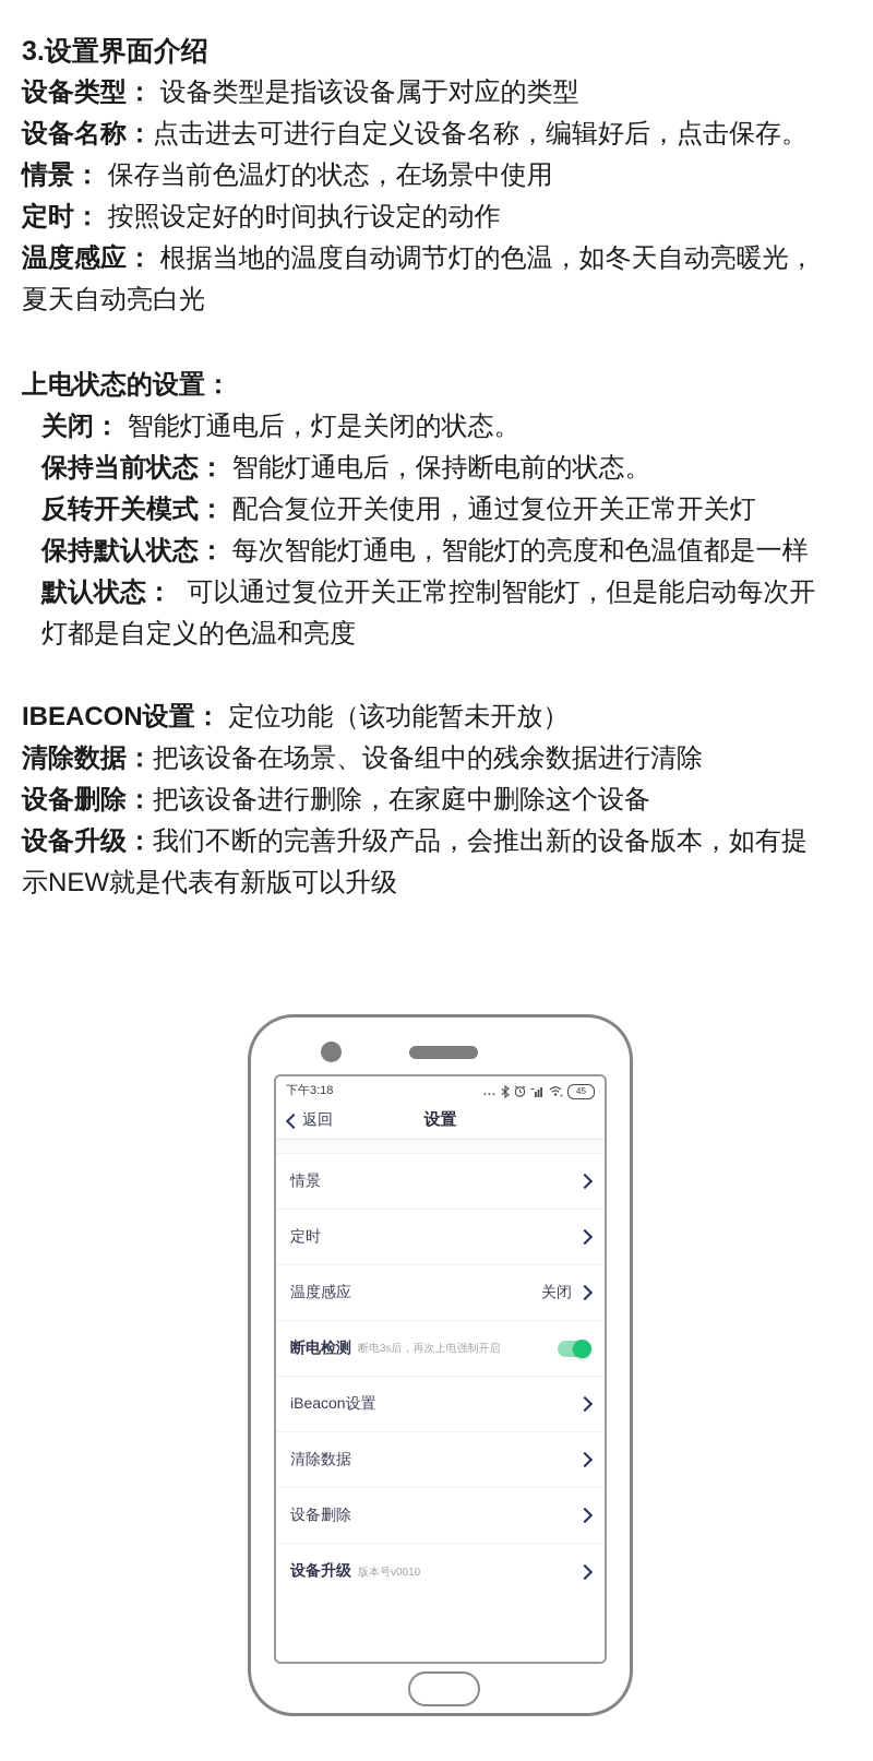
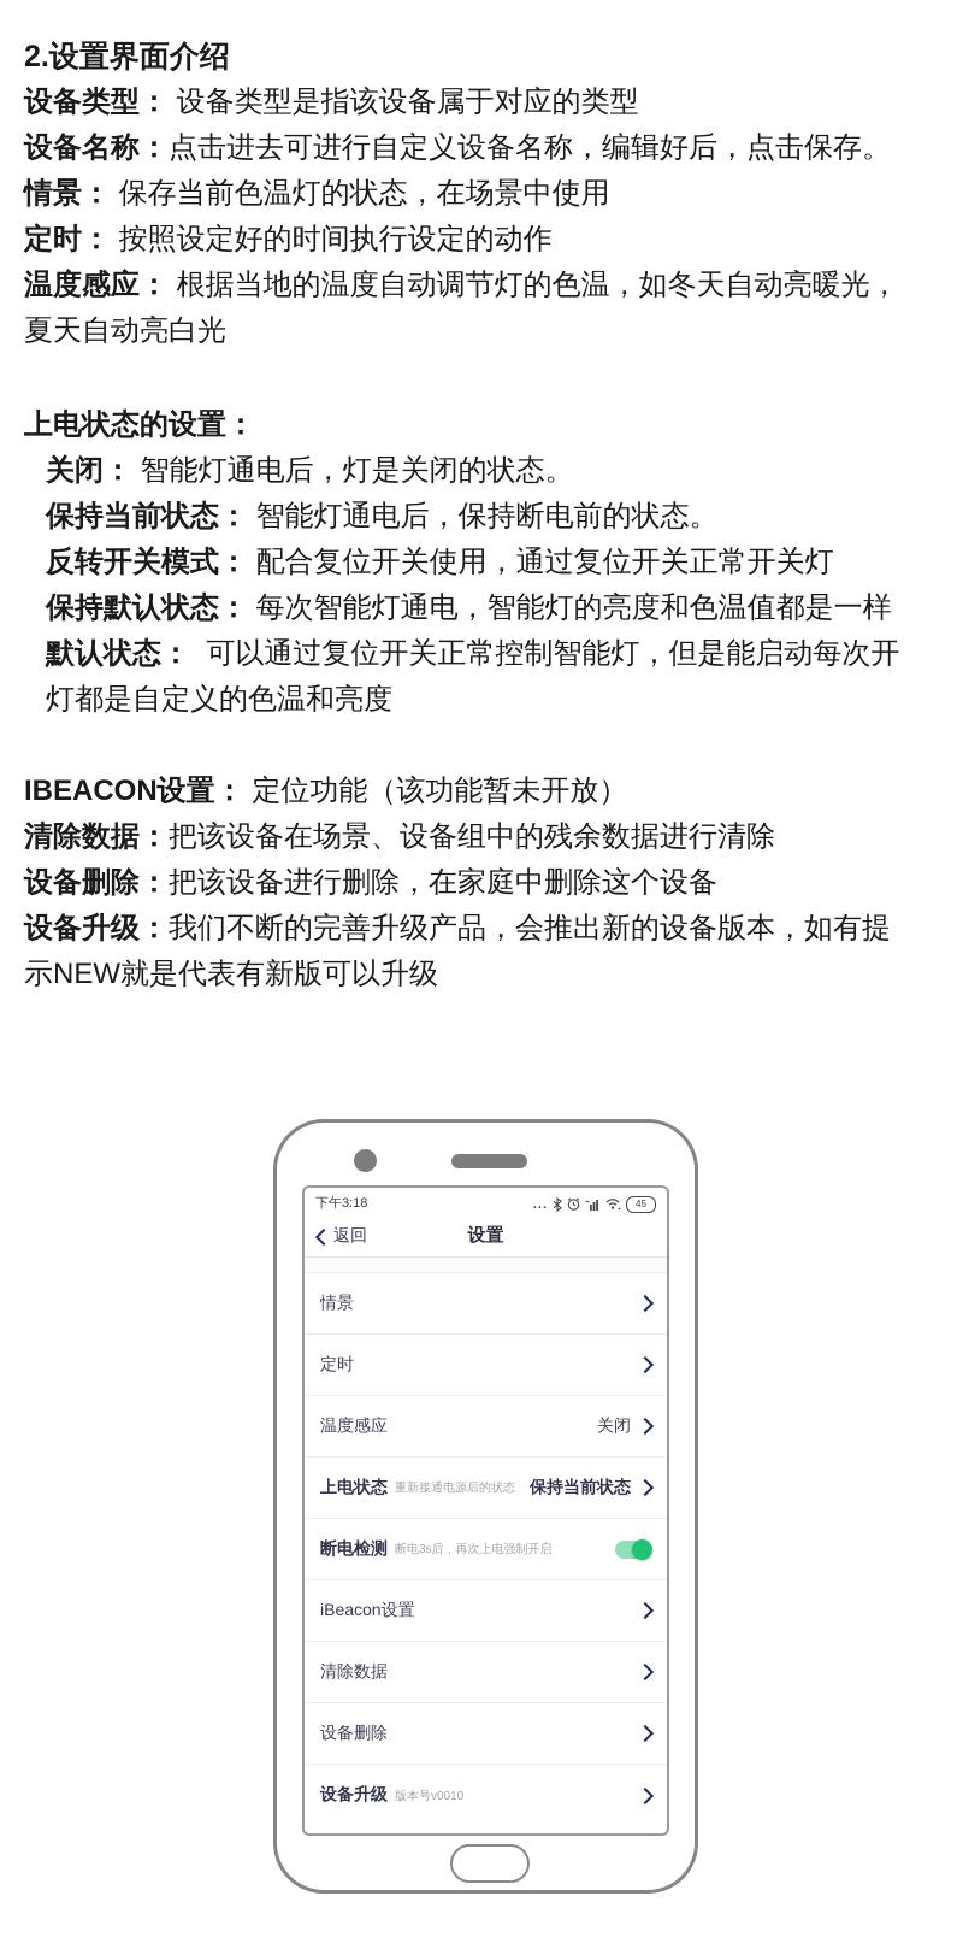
- 3.设置界面介绍
+ 2.设置界面介绍
  设备类型： 设备类型是指该设备属于对应的类型
  设备名称：点击进去可进行自定义设备名称，编辑好后，点击保存。
  情景： 保存当前色温灯的状态，在场景中使用
  定时： 按照设定好的时间执行设定的动作
  温度感应： 根据当地的温度自动调节灯的色温，如冬天自动亮暖光，
  夏天自动亮白光
  上电状态的设置：
  关闭： 智能灯通电后，灯是关闭的状态。
  保持当前状态： 智能灯通电后，保持断电前的状态。
  反转开关模式： 配合复位开关使用，通过复位开关正常开关灯
  保持默认状态： 每次智能灯通电，智能灯的亮度和色温值都是一样
  默认状态： 可以通过复位开关正常控制智能灯，但是能启动每次开
  灯都是自定义的色温和亮度
  IBEACON设置： 定位功能（该功能暂未开放）
  清除数据：把该设备在场景、设备组中的残余数据进行清除
  设备删除：把该设备进行删除，在家庭中删除这个设备
  设备升级：我们不断的完善升级产品，会推出新的设备版本，如有提
  示NEW就是代表有新版可以升级
  下午3:18
  ...
  45
  返回
  设置
  情景
  定时
  温度感应
  关闭
+ 上电状态
+ 重新接通电源后的状态
+ 保持当前状态
  断电检测
  断电3s后，再次上电强制开启
  iBeacon设置
  清除数据
  设备删除
  设备升级
  版本号v0010
